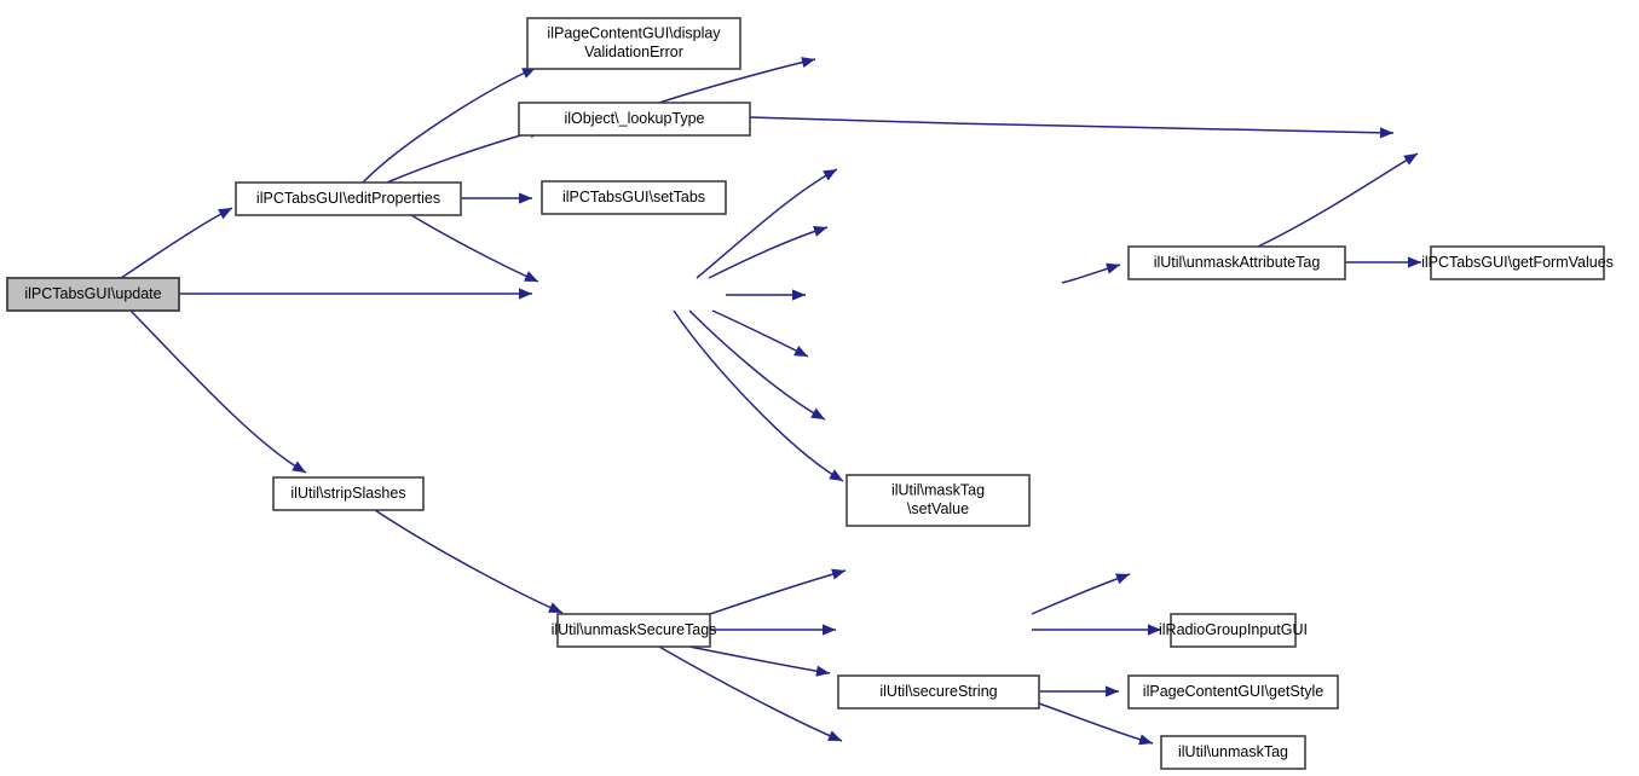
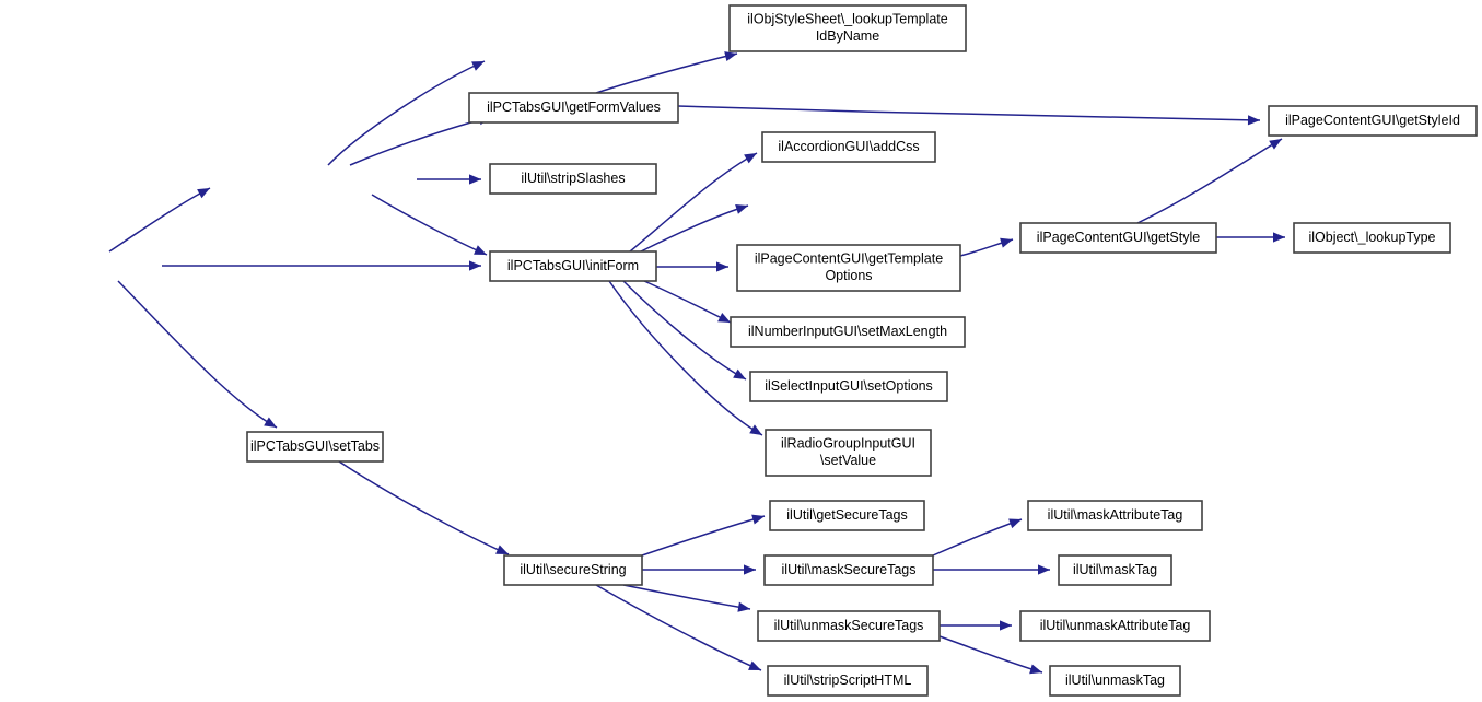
- ilPCTabsGUI\update
- ilPCTabsGUI\editProperties
- ilPageContentGUI\display
- ValidationError
- ilObject\_lookupType
+ ilPCTabsGUI\getFormValues
- ilPCTabsGUI\setTabs
+ ilUtil\stripSlashes
+ ilPCTabsGUI\initForm
+ ilObjStyleSheet\_lookupTemplate
+ IdByName
+ ilPageContentGUI\getStyleId
+ ilAccordionGUI\addCss
+ ilPageContentGUI\getTemplate
+ Options
- ilUtil\unmaskAttributeTag
+ ilPageContentGUI\getStyle
- ilPCTabsGUI\getFormValues
+ ilObject\_lookupType
+ ilNumberInputGUI\setMaxLength
+ ilSelectInputGUI\setOptions
- ilUtil\maskTag
+ ilRadioGroupInputGUI
  \setValue
- ilUtil\stripSlashes
+ ilPCTabsGUI\setTabs
- ilUtil\unmaskSecureTags
+ ilUtil\secureString
+ ilUtil\getSecureTags
+ ilUtil\maskSecureTags
- ilUtil\secureString
+ ilUtil\unmaskSecureTags
+ ilUtil\stripScriptHTML
+ ilUtil\maskAttributeTag
- ilRadioGroupInputGUI
+ ilUtil\maskTag
- ilPageContentGUI\getStyle
+ ilUtil\unmaskAttributeTag
  ilUtil\unmaskTag
